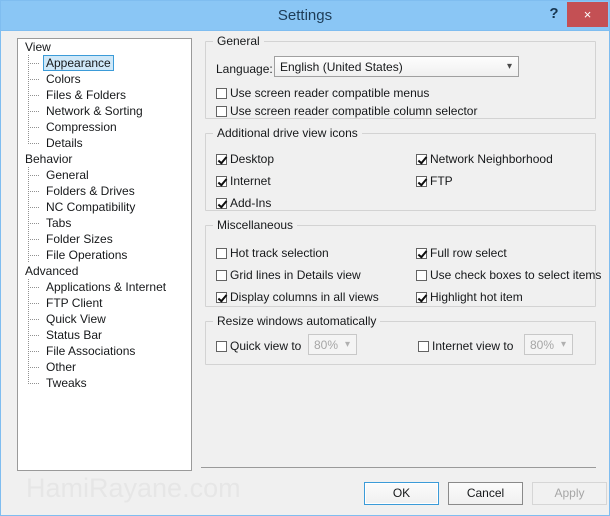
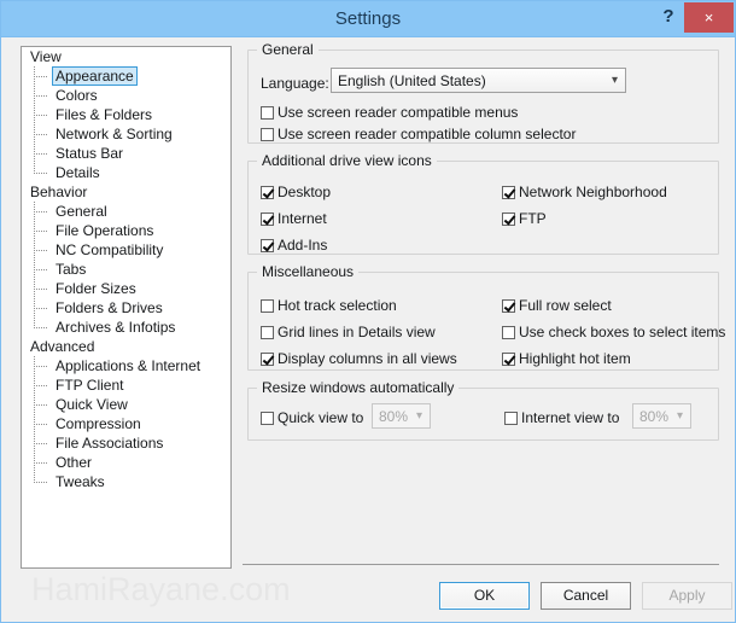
  Settings
  ?
  ×
  View
  Appearance
  Colors
  Files & Folders
  Network & Sorting
- Compression
+ Status Bar
  Details
  Behavior
  General
- Folders & Drives
+ File Operations
  NC Compatibility
  Tabs
  Folder Sizes
- File Operations
+ Folders & Drives
+ Archives & Infotips
  Advanced
  Applications & Internet
  FTP Client
  Quick View
- Status Bar
+ Compression
  File Associations
  Other
  Tweaks
  General
  Language:
  English (United States)
  ▾
  Use screen reader compatible menus
  Use screen reader compatible column selector
  Additional drive view icons
  Desktop
  Internet
  Add-Ins
  Network Neighborhood
  FTP
  Miscellaneous
  Hot track selection
  Grid lines in Details view
  Display columns in all views
  Full row select
  Use check boxes to select items
  Highlight hot item
  Resize windows automatically
  Quick view to
  80%
  ▾
  Internet view to
  80%
  ▾
  OK
  Cancel
  Apply
